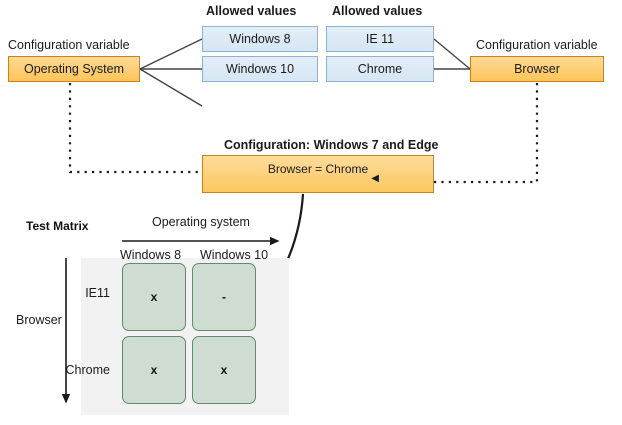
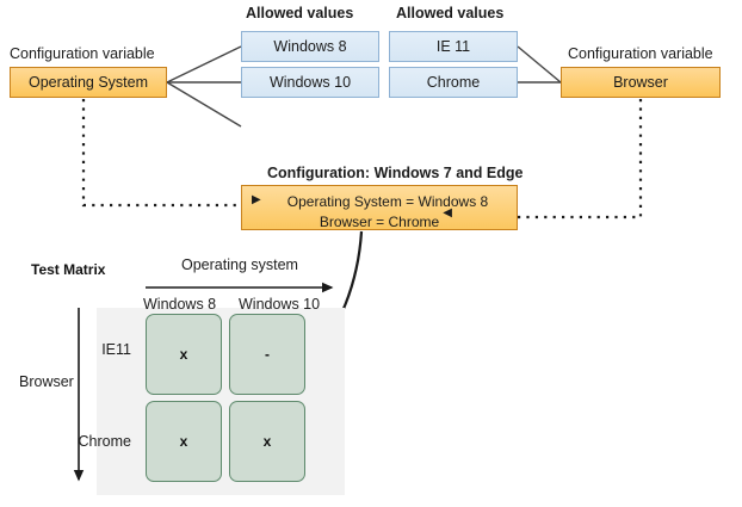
  Allowed values
  Configuration variable
  Operating System
  Windows 8
  Windows 10
  Allowed values
  IE 11
  Chrome
  Configuration variable
  Browser
  Configuration: Windows 7 and Edge
+ ▶
+ Operating System = Windows 8
  Browser = Chrome
  ◀
  Test Matrix
  Operating system
  Browser
  Windows 8
  Windows 10
  IE11
  Chrome
  x
  -
  x
  x
